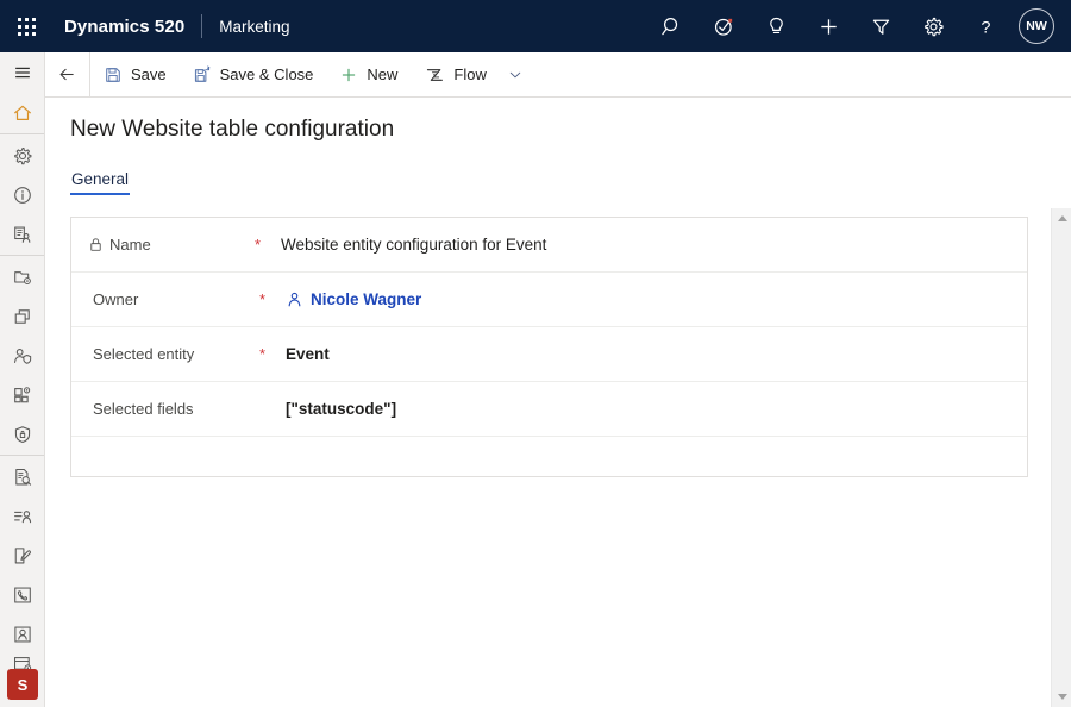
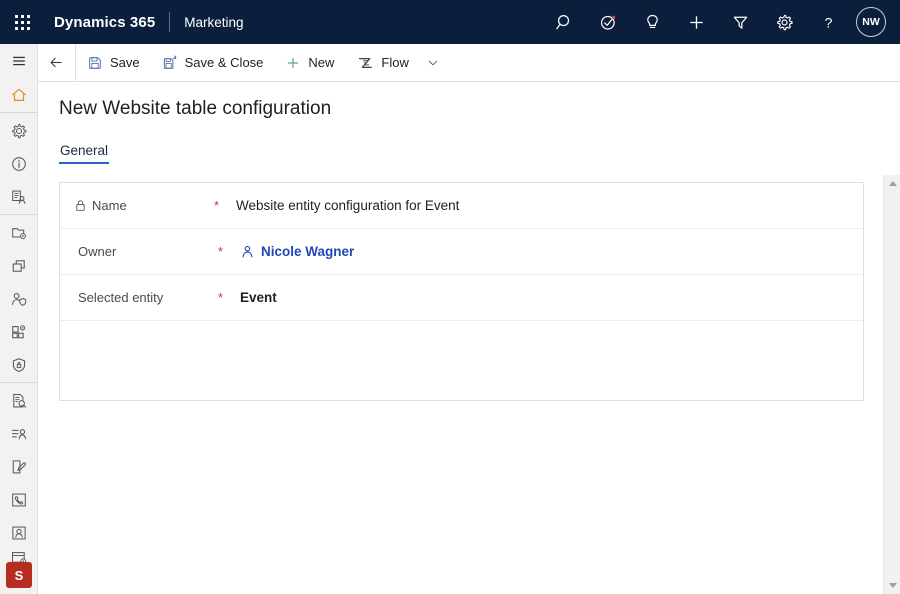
- Dynamics 520
+ Dynamics 365
  Marketing
  ?
  NW
  S
  Save
  Save & Close
  New
  Flow
  New Website table configuration
  General
  Name
  *
  Website entity configuration for Event
  Owner
  *
  Nicole Wagner
  Selected entity
  *
  Event
- Selected fields
- ["statuscode"]
